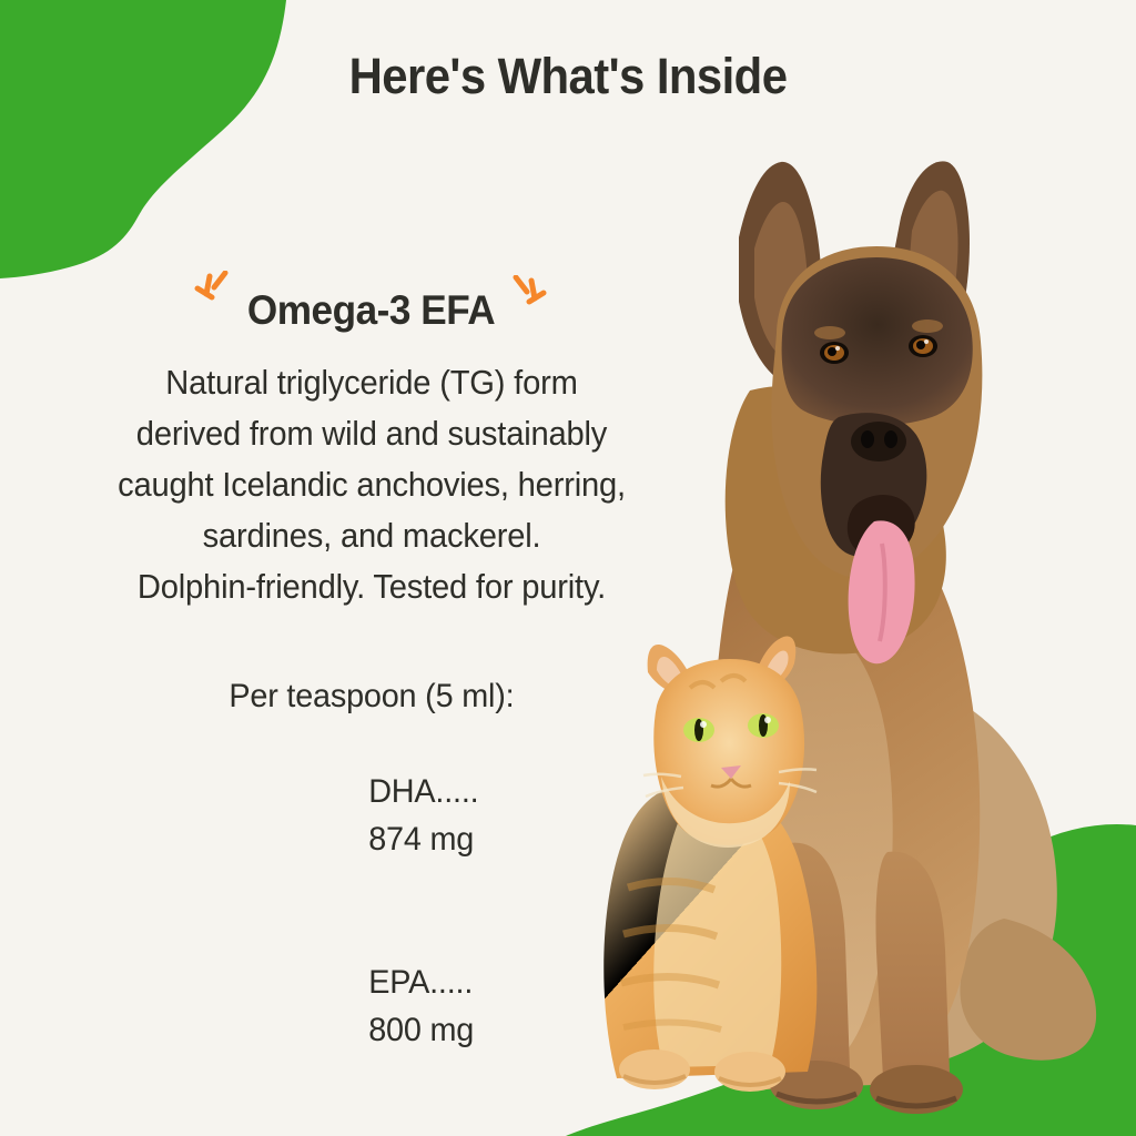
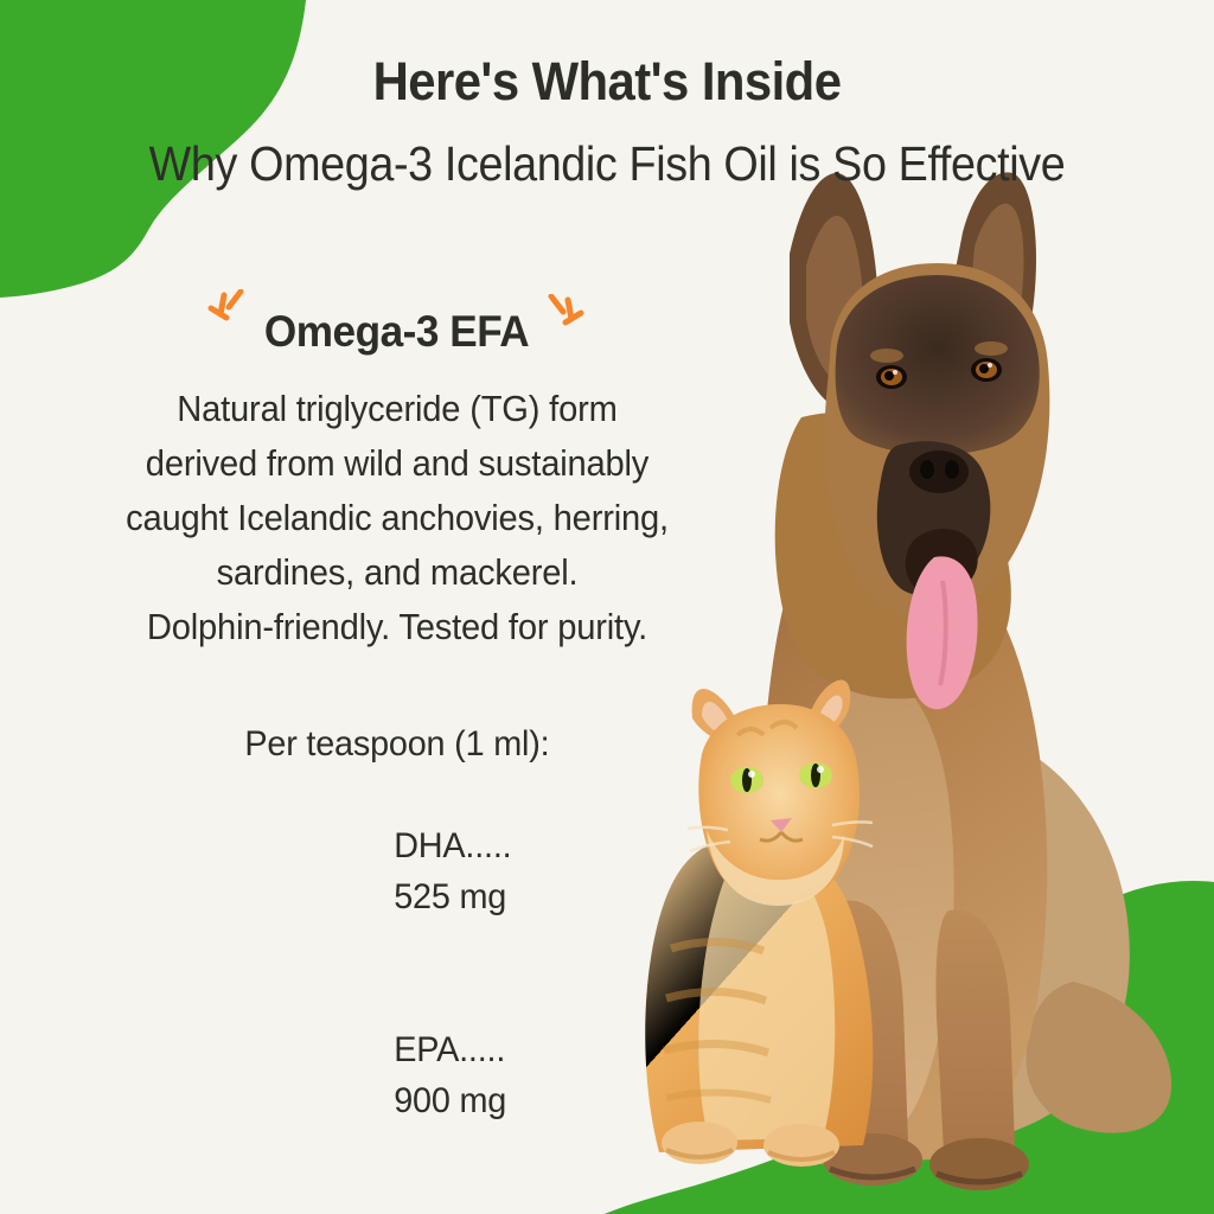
  Here's What's Inside
+ Why Omega-3 Icelandic Fish Oil is So Effective
  Omega-3 EFA
  Natural triglyceride (TG) form
  derived from wild and sustainably
  caught Icelandic anchovies, herring,
  sardines, and mackerel.
  Dolphin-friendly. Tested for purity.
- Per teaspoon (5 ml):
+ Per teaspoon (1 ml):
- DHA..... 874 mg
+ DHA..... 525 mg
- EPA..... 800 mg
+ EPA..... 900 mg
